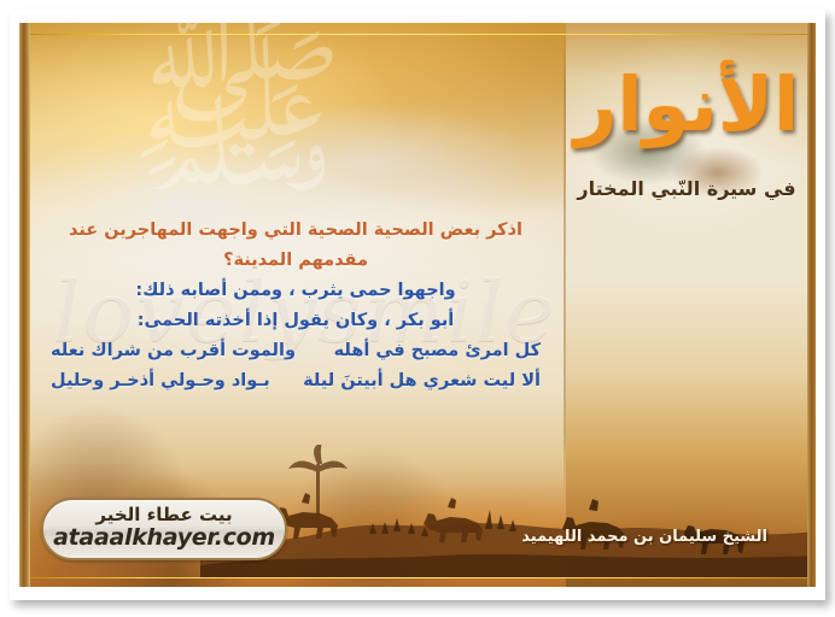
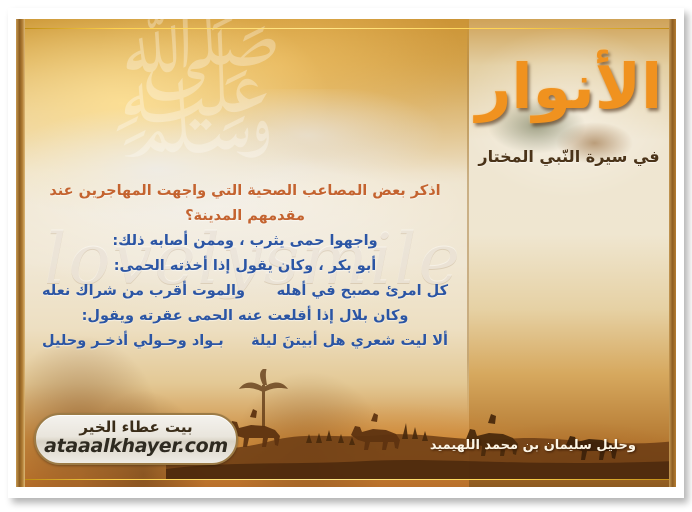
  ﷺ
  lovelysmile
  الأنوار
  في سيرة النّبي المختار
- اذكر بعض الصحية الصحية التي واجهت المهاجرين عند
+ اذكر بعض المصاعب الصحية التي واجهت المهاجرين عند
  مقدمهم المدينة؟
  واجهوا حمى يثرب ، وممن أصابه ذلك:
  أبو بكر ، وكان يقول إذا أخذته الحمى:
  كل امرئ مصبح في أهله
  والموت أقرب من شراك نعله
+ وكان بلال إذا أقلعت عنه الحمى عقرته ويقول:
  ألا ليت شعري هل أبيتنَ ليلة
  بـواد وحـولي أذخـر وحليل
  بيت عطاء الخير
  ataaalkhayer.com
- الشيخ سليمان بن محمد اللهيميد
+ وحليل سليمان بن محمد اللهيميد
